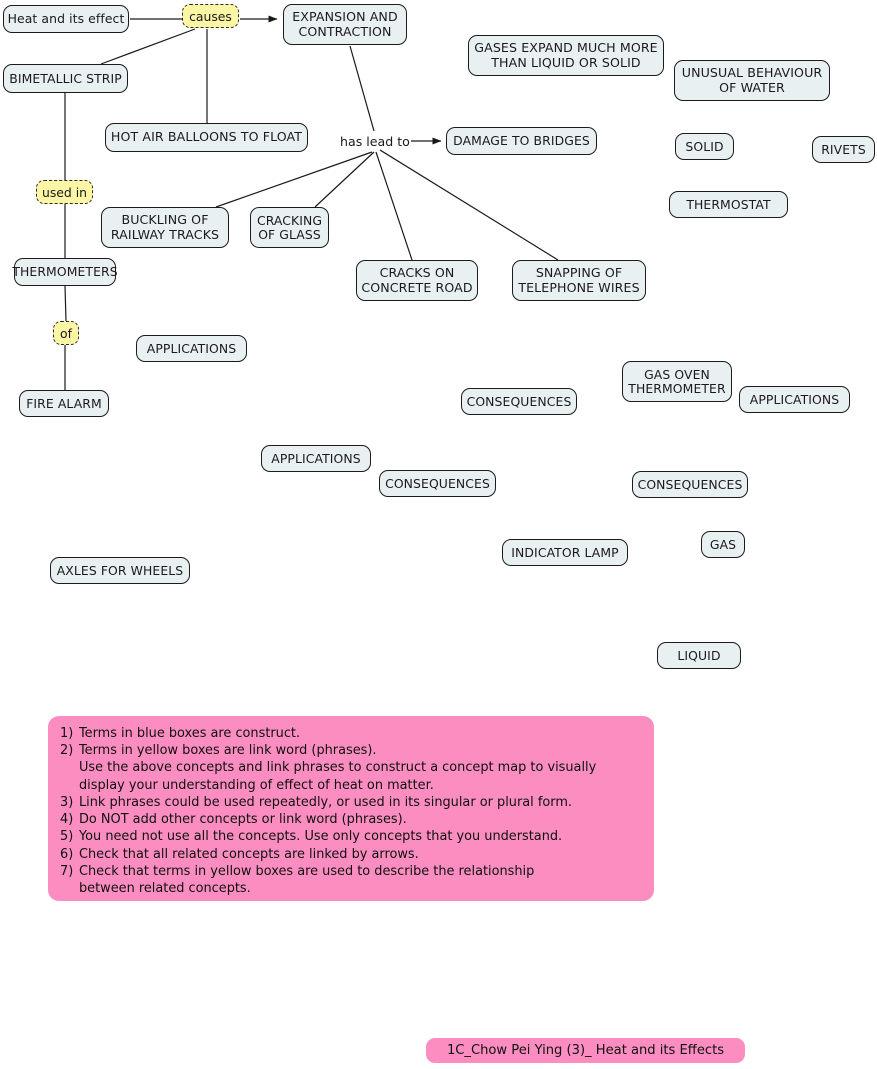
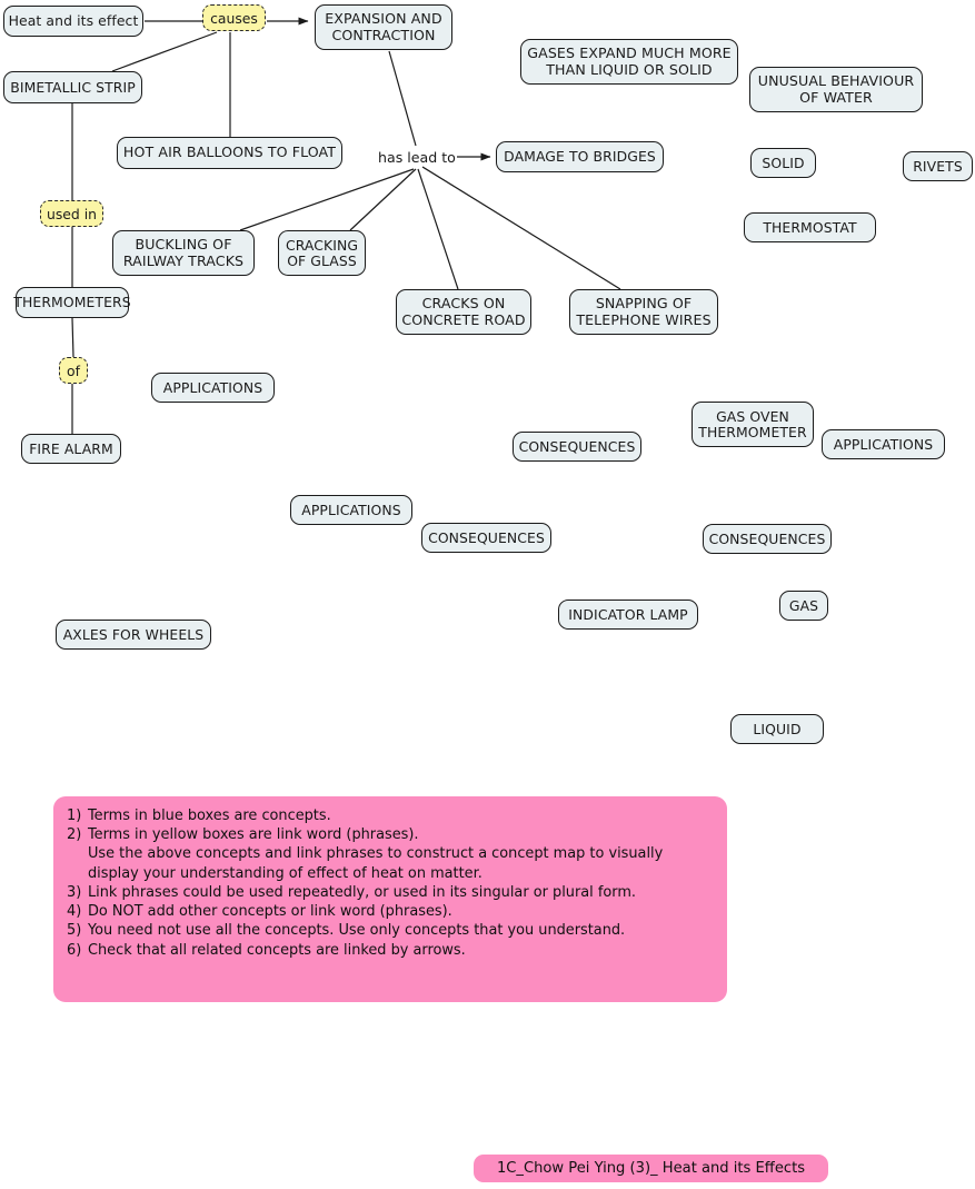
  Heat and its effect
  EXPANSION AND
  CONTRACTION
  GASES EXPAND MUCH MORE
  THAN LIQUID OR SOLID
  UNUSUAL BEHAVIOUR
  OF WATER
  BIMETALLIC STRIP
  HOT AIR BALLOONS TO FLOAT
  DAMAGE TO BRIDGES
  SOLID
  RIVETS
  THERMOSTAT
  BUCKLING OF
  RAILWAY TRACKS
  CRACKING
  OF GLASS
  THERMOMETERS
  CRACKS ON
  CONCRETE ROAD
  SNAPPING OF
  TELEPHONE WIRES
  APPLICATIONS
  GAS OVEN
  THERMOMETER
  APPLICATIONS
  CONSEQUENCES
  FIRE ALARM
  APPLICATIONS
  CONSEQUENCES
  CONSEQUENCES
  GAS
  INDICATOR LAMP
  AXLES FOR WHEELS
  LIQUID
  causes
  used in
  of
  has lead to
  1)
- Terms in blue boxes are construct.
+ Terms in blue boxes are concepts.
  2)
  Terms in yellow boxes are link word (phrases).
  Use the above concepts and link phrases to construct a concept map to visually
  display your understanding of effect of heat on matter.
  3)
  Link phrases could be used repeatedly, or used in its singular or plural form.
  4)
  Do NOT add other concepts or link word (phrases).
  5)
  You need not use all the concepts. Use only concepts that you understand.
  6)
  Check that all related concepts are linked by arrows.
- 7)
- Check that terms in yellow boxes are used to describe the relationship
- between related concepts.
  1C_Chow Pei Ying (3)_ Heat and its Effects
